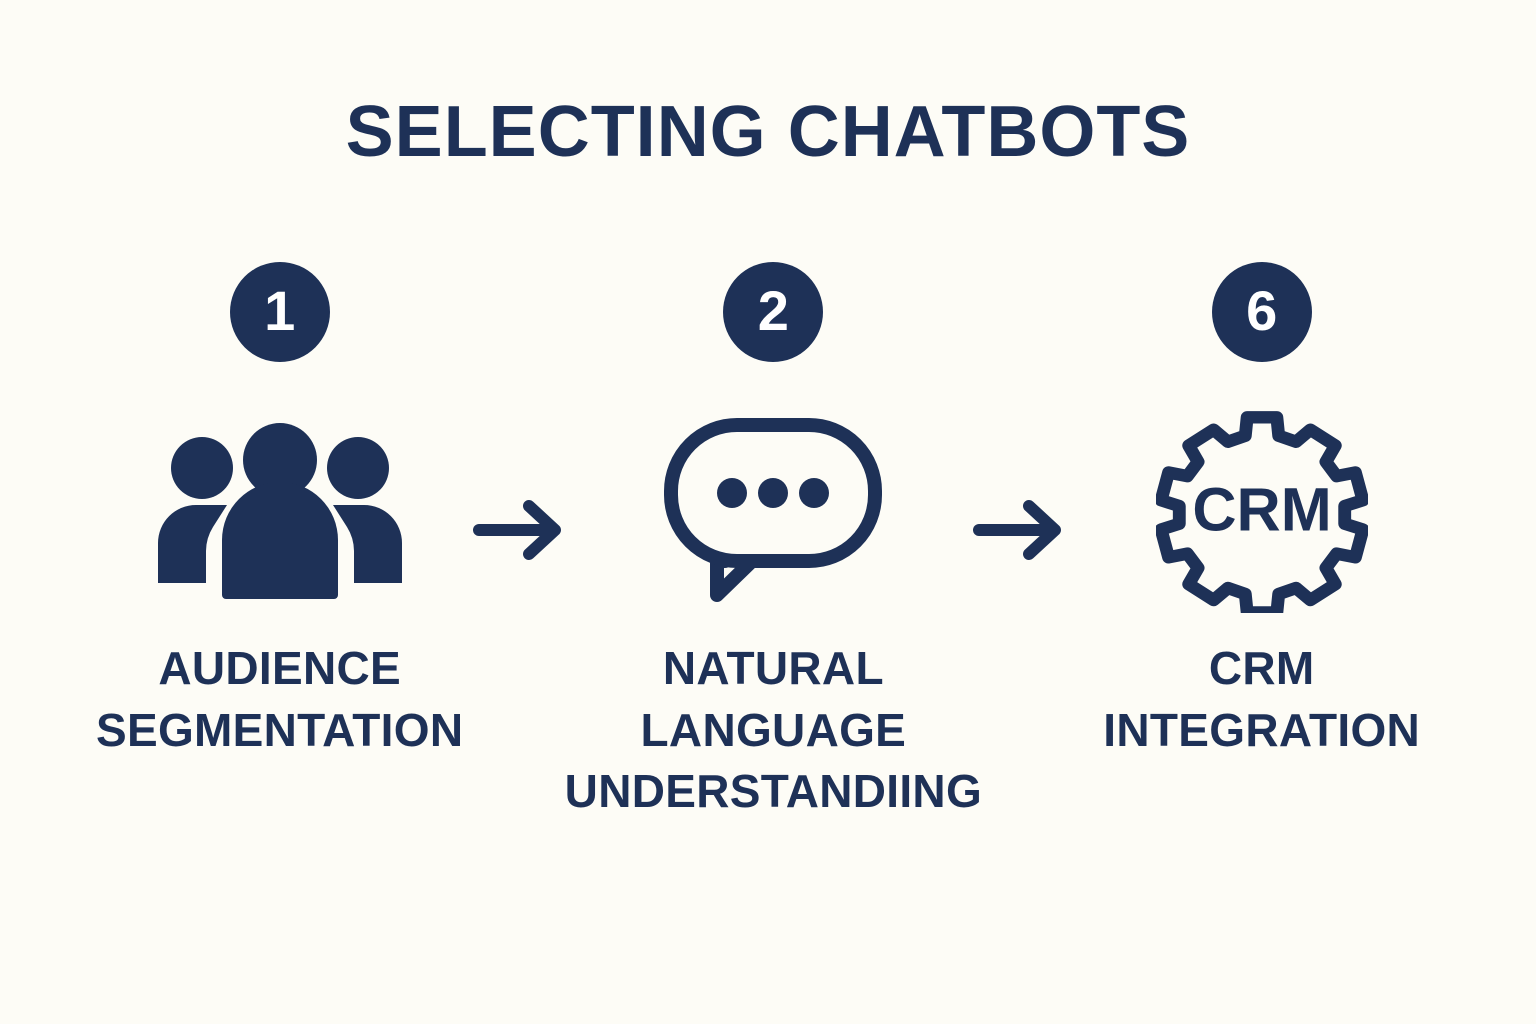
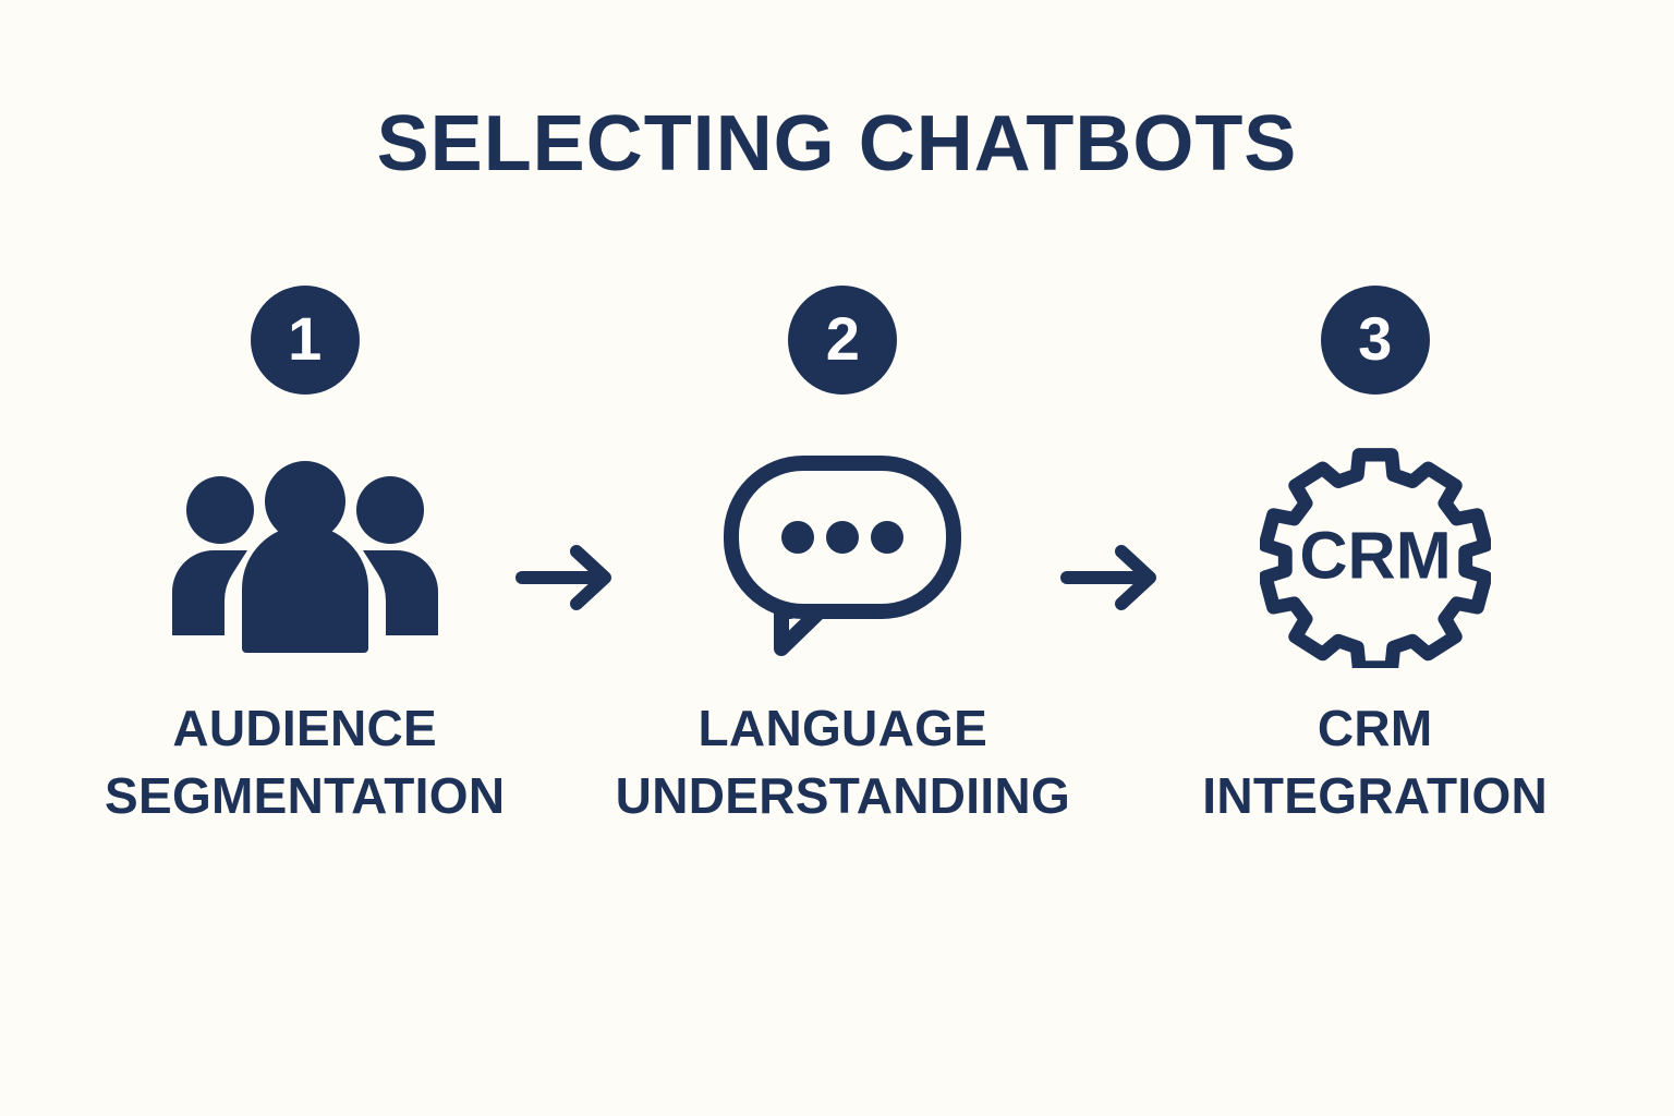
  SELECTING CHATBOTS
  1
  AUDIENCE
  SEGMENTATION
  2
- NATURAL
  LANGUAGE
  UNDERSTANDIING
- 6
+ 3
  CRM
  CRM
  INTEGRATION
